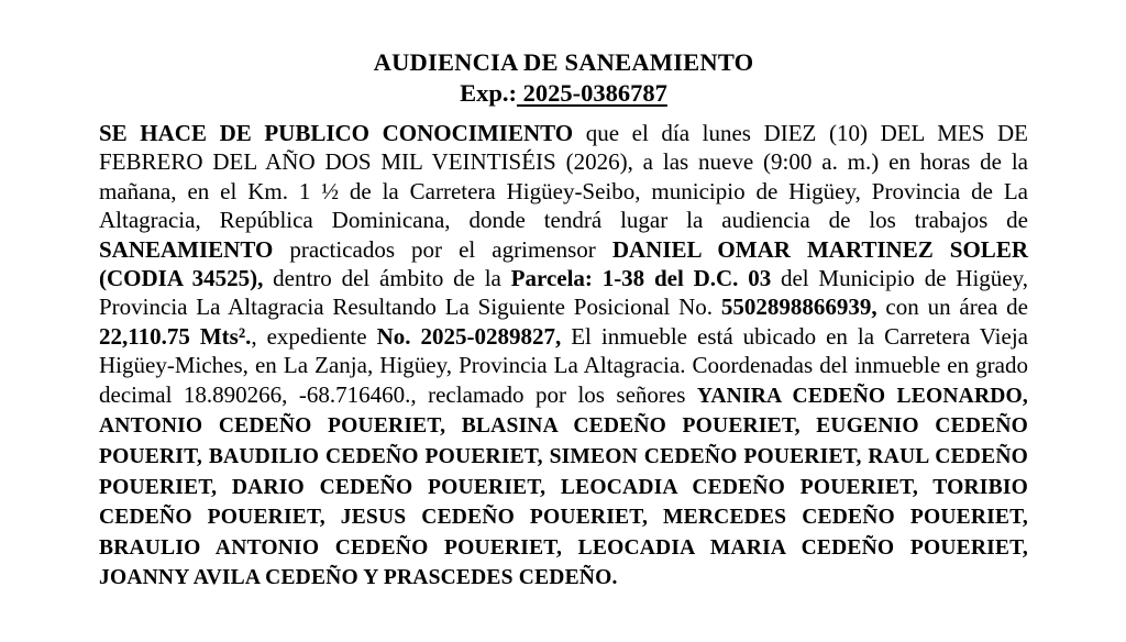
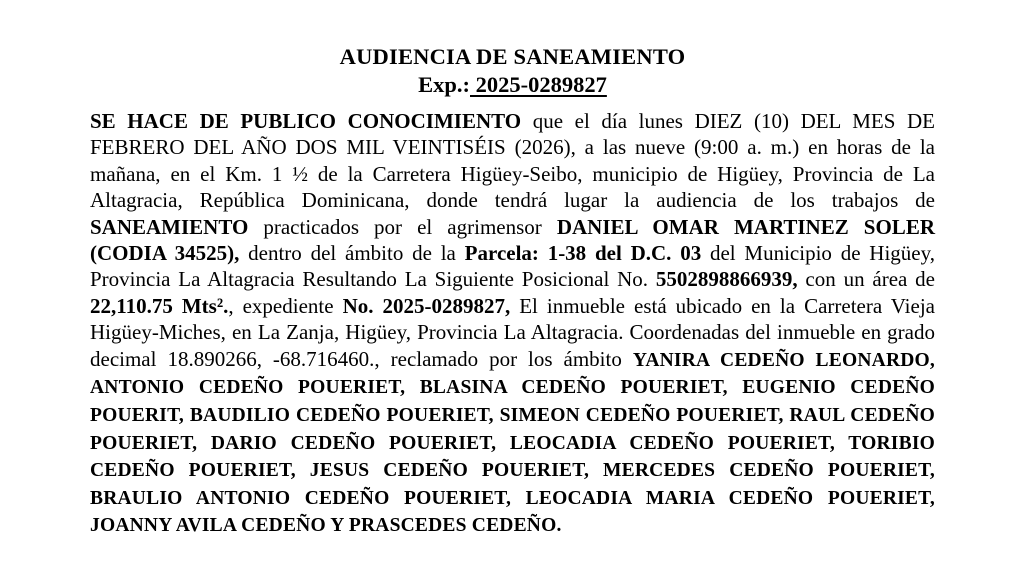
  AUDIENCIA DE SANEAMIENTO
- Exp.: 2025-0386787
+ Exp.: 2025-0289827
- SE HACE DE PUBLICO CONOCIMIENTO que el día lunes DIEZ (10) DEL MES DE FEBRERO DEL AÑO DOS MIL VEINTISÉIS (2026), a las nueve (9:00 a. m.) en horas de la mañana, en el Km. 1 ½ de la Carretera Higüey-Seibo, municipio de Higüey, Provincia de La Altagracia, República Dominicana, donde tendrá lugar la audiencia de los trabajos de SANEAMIENTO practicados por el agrimensor DANIEL OMAR MARTINEZ SOLER (CODIA 34525), dentro del ámbito de la Parcela: 1-38 del D.C. 03 del Municipio de Higüey, Provincia La Altagracia Resultando La Siguiente Posicional No. 5502898866939, con un área de 22,110.75 Mts²., expediente No. 2025-0289827, El inmueble está ubicado en la Carretera Vieja Higüey-Miches, en La Zanja, Higüey, Provincia La Altagracia. Coordenadas del inmueble en grado decimal 18.890266, -68.716460., reclamado por los señores YANIRA CEDEÑO LEONARDO, ANTONIO CEDEÑO POUERIET, BLASINA CEDEÑO POUERIET, EUGENIO CEDEÑO POUERIT, BAUDILIO CEDEÑO POUERIET, SIMEON CEDEÑO POUERIET, RAUL CEDEÑO POUERIET, DARIO CEDEÑO POUERIET, LEOCADIA CEDEÑO POUERIET, TORIBIO CEDEÑO POUERIET, JESUS CEDEÑO POUERIET, MERCEDES CEDEÑO POUERIET, BRAULIO ANTONIO CEDEÑO POUERIET, LEOCADIA MARIA CEDEÑO POUERIET, JOANNY AVILA CEDEÑO Y PRASCEDES CEDEÑO.
+ SE HACE DE PUBLICO CONOCIMIENTO que el día lunes DIEZ (10) DEL MES DE FEBRERO DEL AÑO DOS MIL VEINTISÉIS (2026), a las nueve (9:00 a. m.) en horas de la mañana, en el Km. 1 ½ de la Carretera Higüey-Seibo, municipio de Higüey, Provincia de La Altagracia, República Dominicana, donde tendrá lugar la audiencia de los trabajos de SANEAMIENTO practicados por el agrimensor DANIEL OMAR MARTINEZ SOLER (CODIA 34525), dentro del ámbito de la Parcela: 1-38 del D.C. 03 del Municipio de Higüey, Provincia La Altagracia Resultando La Siguiente Posicional No. 5502898866939, con un área de 22,110.75 Mts²., expediente No. 2025-0289827, El inmueble está ubicado en la Carretera Vieja Higüey-Miches, en La Zanja, Higüey, Provincia La Altagracia. Coordenadas del inmueble en grado decimal 18.890266, -68.716460., reclamado por los ámbito YANIRA CEDEÑO LEONARDO, ANTONIO CEDEÑO POUERIET, BLASINA CEDEÑO POUERIET, EUGENIO CEDEÑO POUERIT, BAUDILIO CEDEÑO POUERIET, SIMEON CEDEÑO POUERIET, RAUL CEDEÑO POUERIET, DARIO CEDEÑO POUERIET, LEOCADIA CEDEÑO POUERIET, TORIBIO CEDEÑO POUERIET, JESUS CEDEÑO POUERIET, MERCEDES CEDEÑO POUERIET, BRAULIO ANTONIO CEDEÑO POUERIET, LEOCADIA MARIA CEDEÑO POUERIET, JOANNY AVILA CEDEÑO Y PRASCEDES CEDEÑO.
